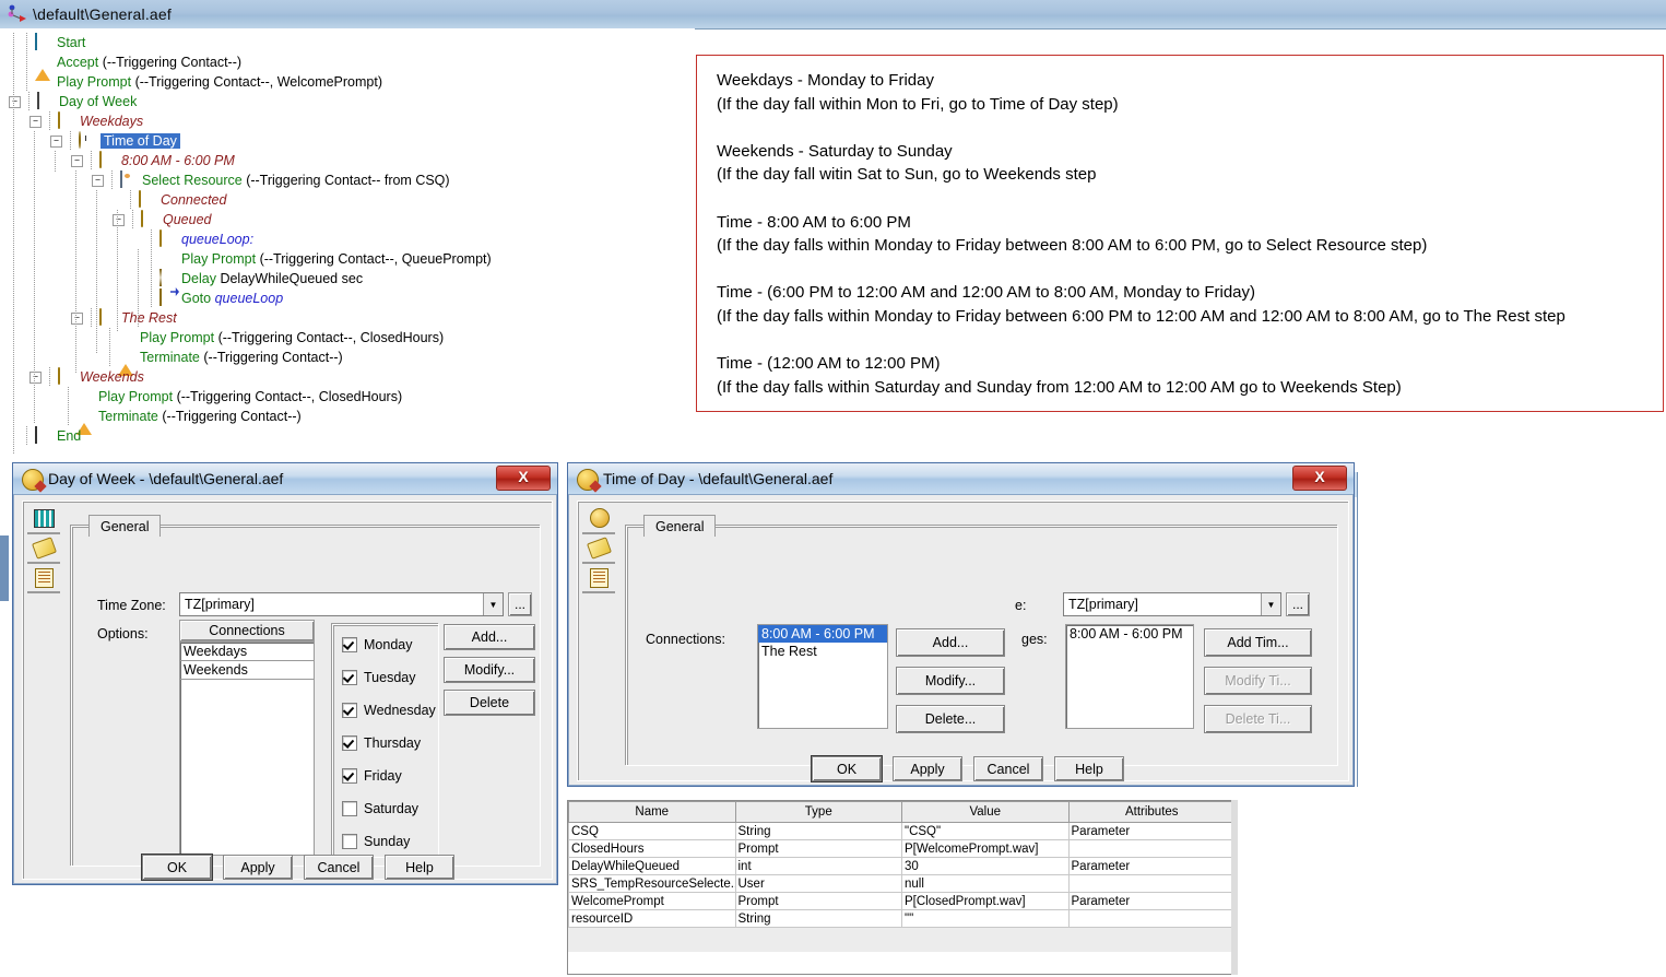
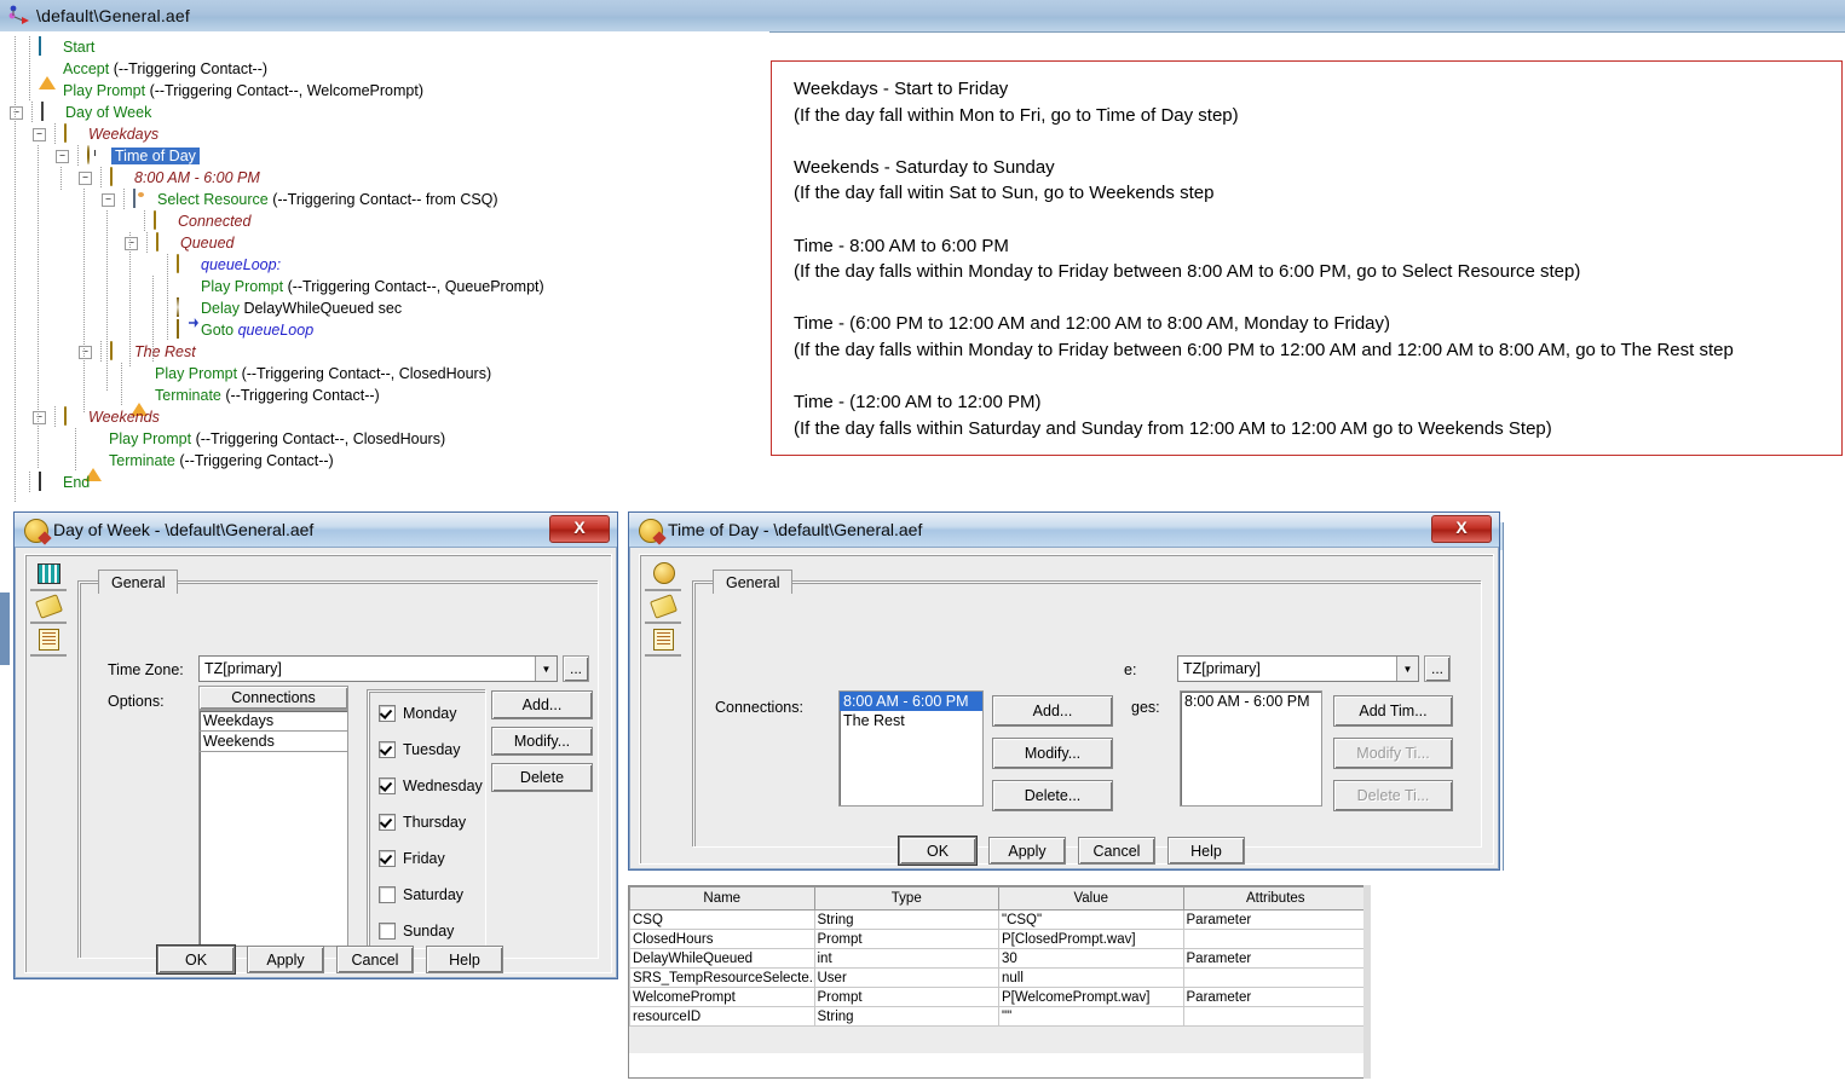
  \default\General.aef
  Start
  Accept (--Triggering Contact--)
  Play Prompt (--Triggering Contact--, WelcomePrompt)
  −
  Day of Week
  −
  Weekdays
  −
  Time of Day
  −
  8:00 AM - 6:00 PM
  −
  Select Resource (--Triggering Contact-- from CSQ)
  Connected
  −
  Queued
  queueLoop:
  Play Prompt (--Triggering Contact--, QueuePrompt)
  Delay DelayWhileQueued sec
  Goto queueLoop
  −
  The Rest
  Play Prompt (--Triggering Contact--, ClosedHours)
  Terminate (--Triggering Contact--)
  −
  Weekends
  Play Prompt (--Triggering Contact--, ClosedHours)
  Terminate (--Triggering Contact--)
  End
- Weekdays - Monday to Friday
+ Weekdays - Start to Friday
  (If the day fall within Mon to Fri, go to Time of Day step)
  Weekends - Saturday to Sunday
  (If the day fall witin Sat to Sun, go to Weekends step
  Time - 8:00 AM to 6:00 PM
  (If the day falls within Monday to Friday between 8:00 AM to 6:00 PM, go to Select Resource step)
  Time - (6:00 PM to 12:00 AM and 12:00 AM to 8:00 AM, Monday to Friday)
  (If the day falls within Monday to Friday between 6:00 PM to 12:00 AM and 12:00 AM to 8:00 AM, go to The Rest step
  Time - (12:00 AM to 12:00 PM)
  (If the day falls within Saturday and Sunday from 12:00 AM to 12:00 AM go to Weekends Step)
  Day of Week - \default\General.aef
  X
  General
  Time Zone:
  TZ[primary]
  ▼
  ...
  Options:
  Connections
  Weekdays
  Weekends
  Monday
  Tuesday
  Wednesday
  Thursday
  Friday
  Saturday
  Sunday
  Add...
  Modify...
  Delete
  OK
  Apply
  Cancel
  Help
  Time of Day - \default\General.aef
  X
  General
  e:
  TZ[primary]
  ▼
  ...
  Connections:
  8:00 AM - 6:00 PM
  The Rest
  Add...
  Modify...
  Delete...
  ges:
  8:00 AM - 6:00 PM
  Add Tim...
  Modify Ti...
  Delete Ti...
  OK
  Apply
  Cancel
  Help
  Name	Type	Value	Attributes
  CSQ	String	"CSQ"	Parameter
- ClosedHours	Prompt	P[WelcomePrompt.wav]
+ ClosedHours	Prompt	P[ClosedPrompt.wav]
  DelayWhileQueued	int	30	Parameter
  SRS_TempResourceSelecte.	User	null
- WelcomePrompt	Prompt	P[ClosedPrompt.wav]	Parameter
+ WelcomePrompt	Prompt	P[WelcomePrompt.wav]	Parameter
  resourceID	String	""
